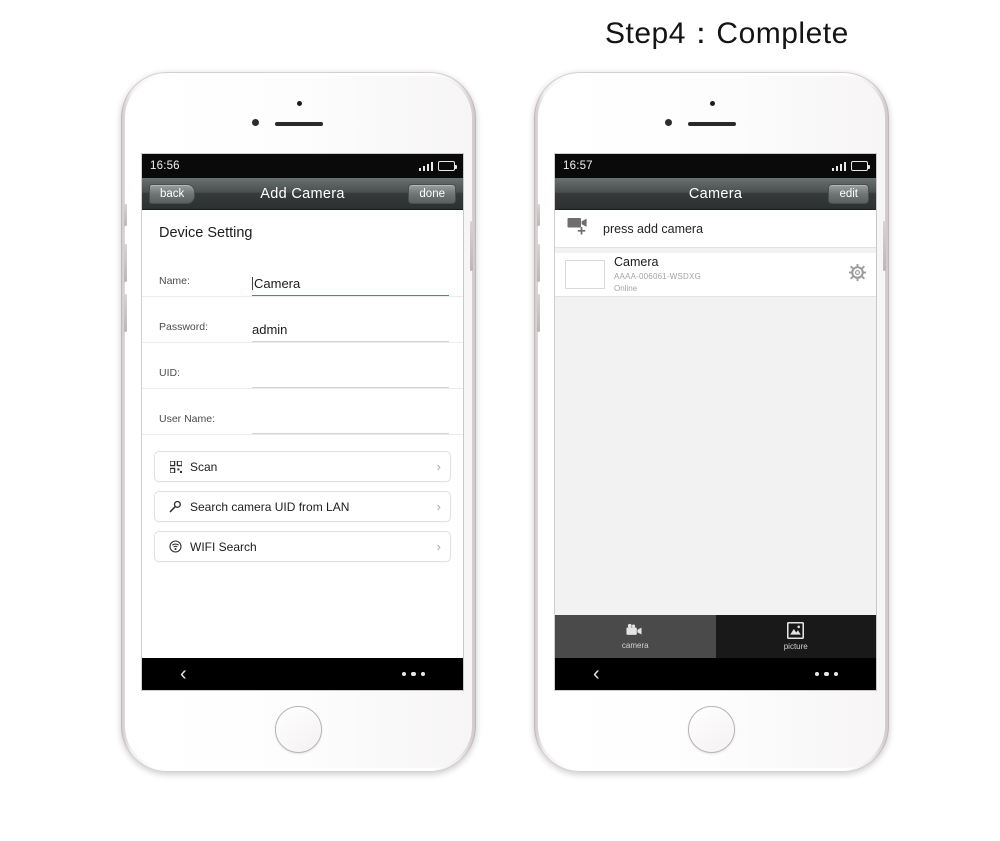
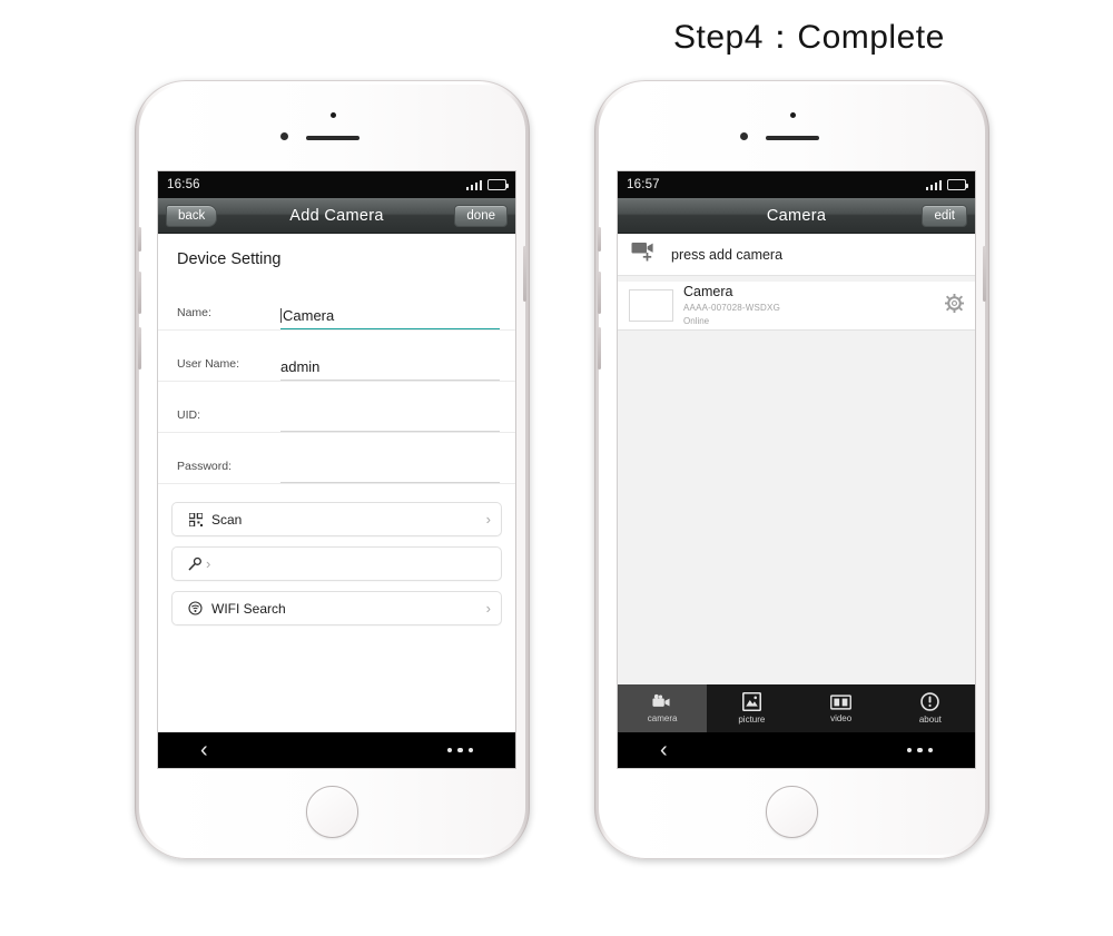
  Step4：Complete
  16:56
  back
  Add Camera
  done
  Device Setting
  Name:
  Camera
- Password:
+ User Name:
  admin
  UID:
- User Name:
+ Password:
  Scan
  ›
- Search camera UID from LAN
  ›
  WIFI Search
  ›
  ‹
  16:57
  Camera
  edit
  press add camera
  Camera
- AAAA-006061-WSDXG
+ AAAA-007028-WSDXG
  Online
  camera
  picture
+ video
+ about
  ‹
